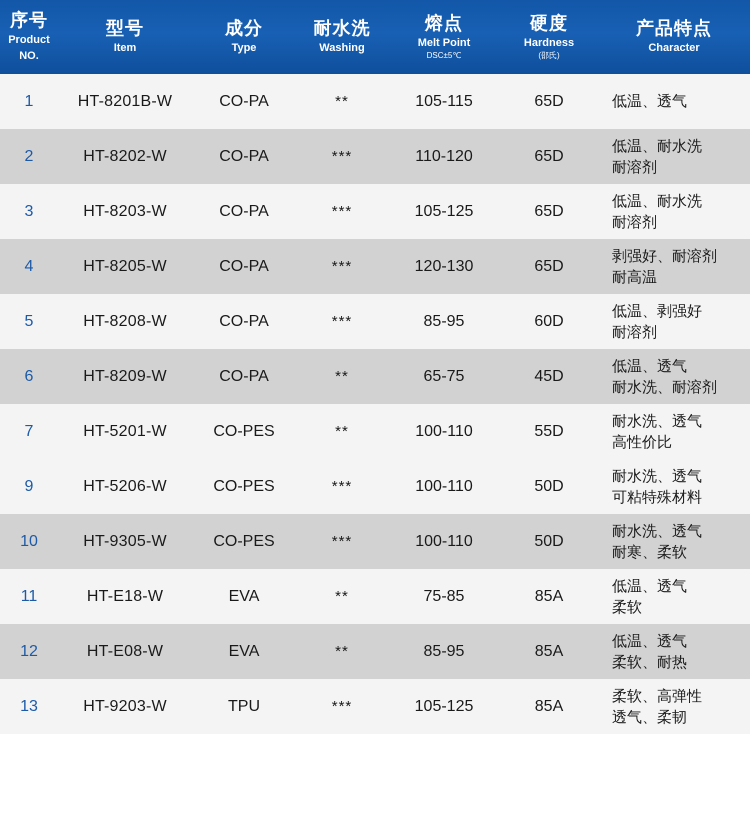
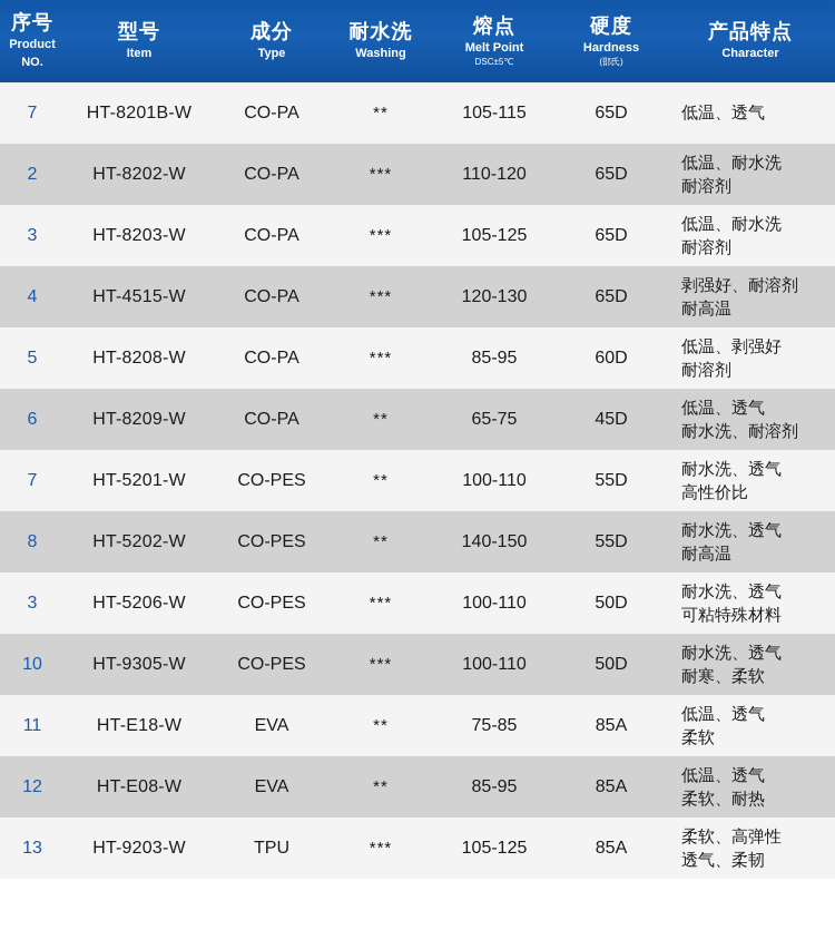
  序号 Product NO.	型号 Item	成分 Type	耐水洗 Washing	熔点 Melt Point DSC±5℃	硬度 Hardness (邵氏)	产品特点 Character
- 1	HT-8201B-W	CO-PA	**	105-115	65D	低温、透气
+ 7	HT-8201B-W	CO-PA	**	105-115	65D	低温、透气
  2	HT-8202-W	CO-PA	***	110-120	65D	低温、耐水洗耐溶剂
  3	HT-8203-W	CO-PA	***	105-125	65D	低温、耐水洗耐溶剂
- 4	HT-8205-W	CO-PA	***	120-130	65D	剥强好、耐溶剂耐高温
+ 4	HT-4515-W	CO-PA	***	120-130	65D	剥强好、耐溶剂耐高温
  5	HT-8208-W	CO-PA	***	85-95	60D	低温、剥强好耐溶剂
  6	HT-8209-W	CO-PA	**	65-75	45D	低温、透气耐水洗、耐溶剂
  7	HT-5201-W	CO-PES	**	100-110	55D	耐水洗、透气高性价比
+ 8	HT-5202-W	CO-PES	**	140-150	55D	耐水洗、透气耐高温
- 9	HT-5206-W	CO-PES	***	100-110	50D	耐水洗、透气可粘特殊材料
+ 3	HT-5206-W	CO-PES	***	100-110	50D	耐水洗、透气可粘特殊材料
  10	HT-9305-W	CO-PES	***	100-110	50D	耐水洗、透气耐寒、柔软
  11	HT-E18-W	EVA	**	75-85	85A	低温、透气柔软
  12	HT-E08-W	EVA	**	85-95	85A	低温、透气柔软、耐热
  13	HT-9203-W	TPU	***	105-125	85A	柔软、高弹性透气、柔韧
